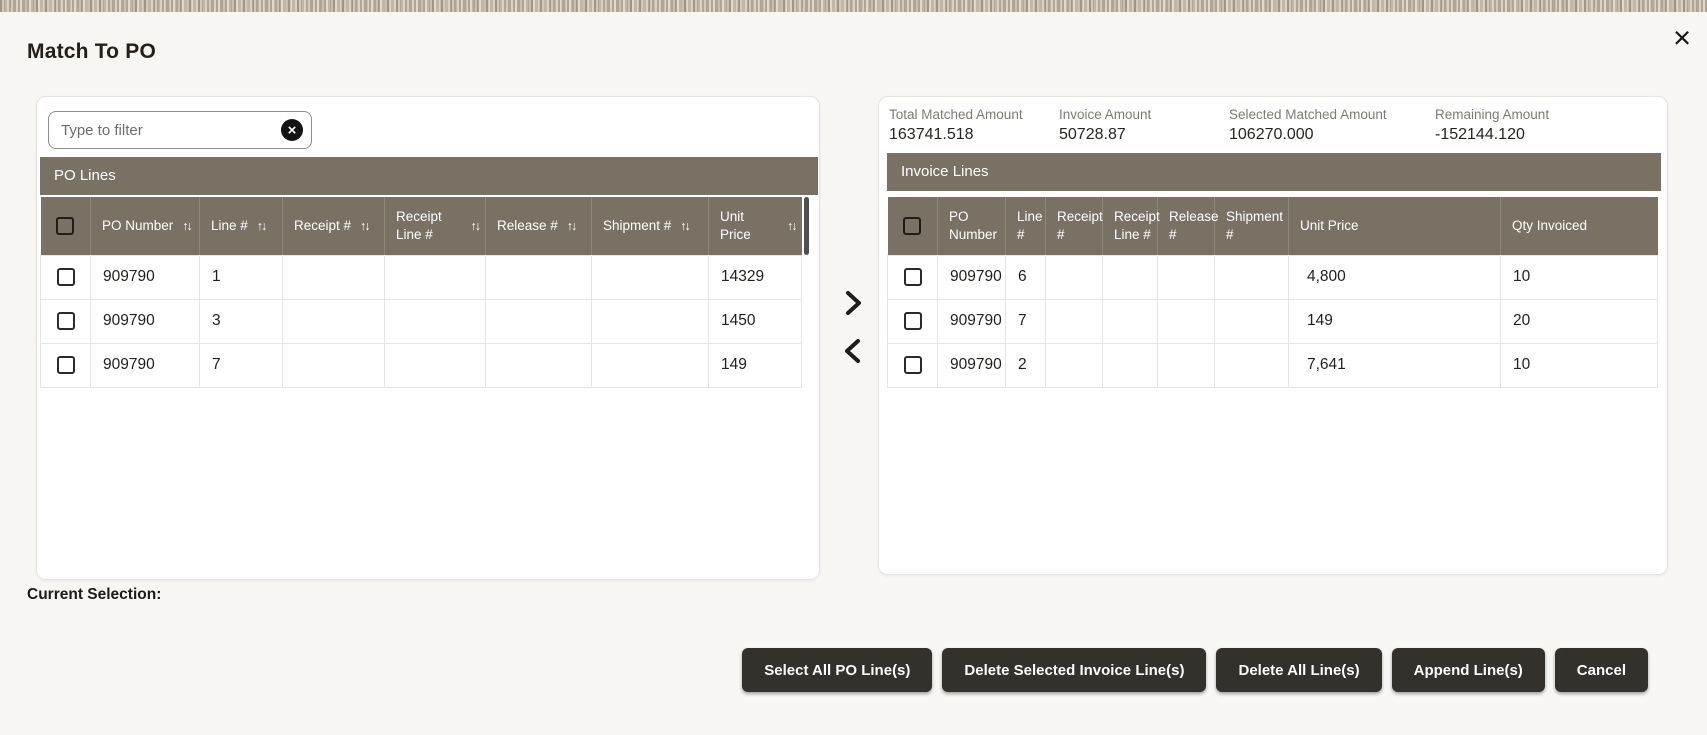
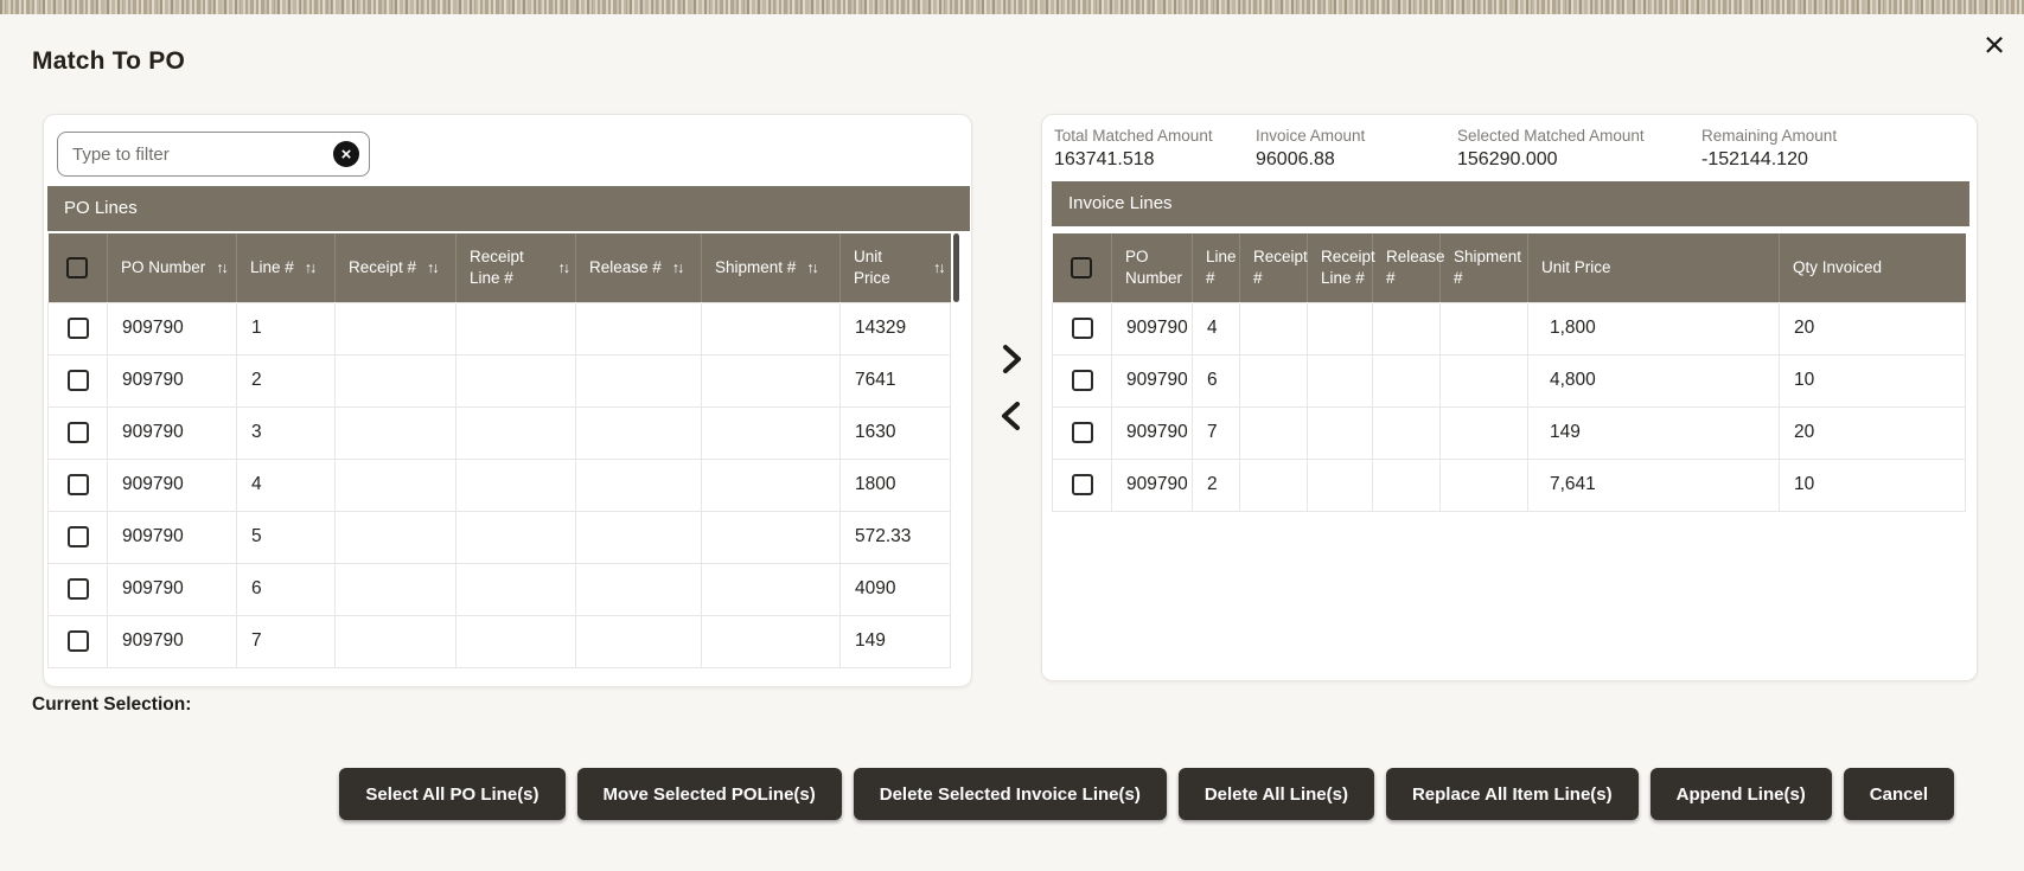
  Match To PO
  ×
  Type to filter
  ×
  PO Lines
  	PO Number ↑↓	Line # ↑↓	Receipt # ↑↓	Receipt Line #↑↓	Release # ↑↓	Shipment # ↑↓	Unit Price↑↓
  	909790	1					14329
+ 	909790	2					7641
- 	909790	3					1450
+ 	909790	3					1630
+ 	909790	4					1800
+ 	909790	5					572.33
+ 	909790	6					4090
  	909790	7					149
  Total Matched Amount
  163741.518
  Invoice Amount
- 50728.87
+ 96006.88
  Selected Matched Amount
- 106270.000
+ 156290.000
  Remaining Amount
  -152144.120
  Invoice Lines
  	PO Number	Line #	Receipt #	Receipt Line #	Release #	Shipment #	Unit Price	Qty Invoiced
+ 	909790	4					1,800	20
  	909790	6					4,800	10
  	909790	7					149	20
  	909790	2					7,641	10
  Current Selection:
  Select All PO Line(s)
+ Move Selected POLine(s)
  Delete Selected Invoice Line(s)
  Delete All Line(s)
+ Replace All Item Line(s)
  Append Line(s)
  Cancel
